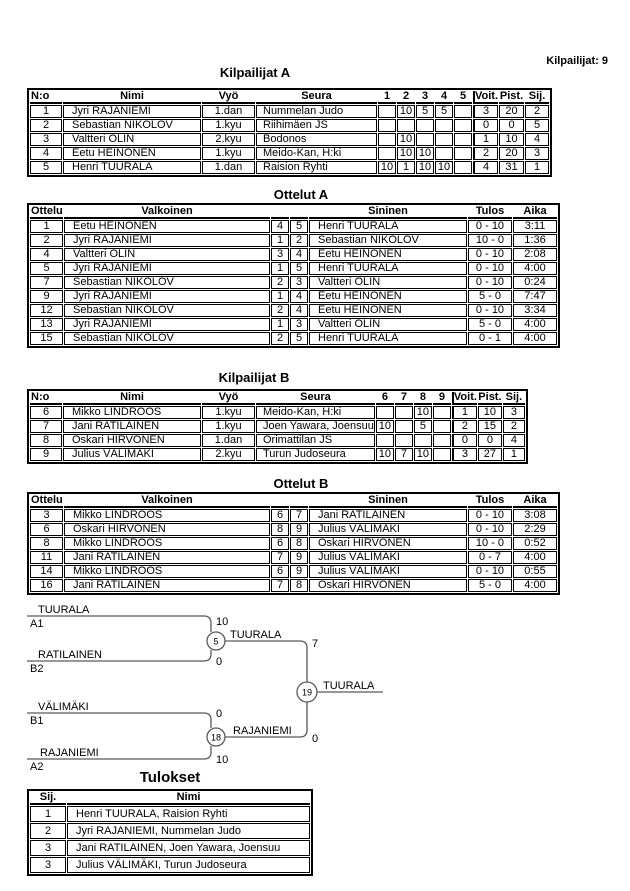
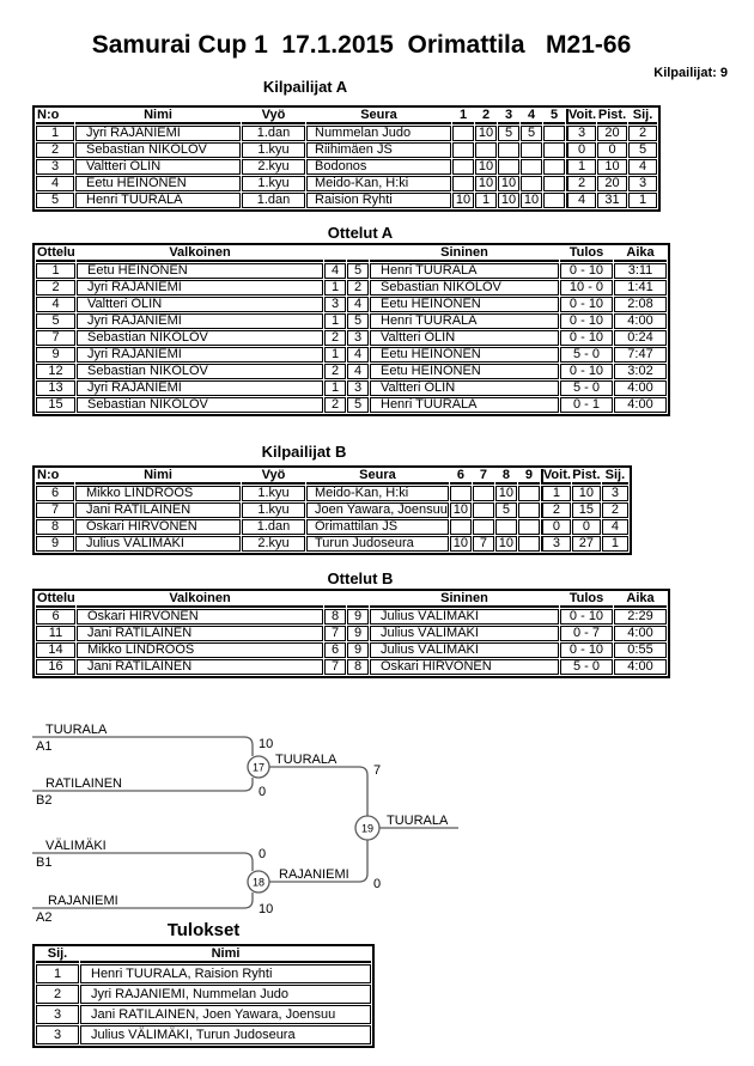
+ Samurai Cup 1 17.1.2015 Orimattila M21-66
  Kilpailijat: 9
  Kilpailijat A
  N:o	Nimi	Vyö	Seura	1	2	3	4	5	Voit.	Pist.	Sij.
  1	Jyri RAJANIEMI	1.dan	Nummelan Judo		10	5	5		3	20	2
  2	Sebastian NIKOLOV	1.kyu	Riihimäen JS						0	0	5
  3	Valtteri OLIN	2.kyu	Bodonos		10				1	10	4
  4	Eetu HEINONEN	1.kyu	Meido-Kan, H:ki		10	10			2	20	3
  5	Henri TUURALA	1.dan	Raision Ryhti	10	1	10	10		4	31	1
  Ottelut A
  Ottelu	Valkoinen			Sininen	Tulos	Aika
  1	Eetu HEINONEN	4	5	Henri TUURALA	0 - 10	3:11
- 2	Jyri RAJANIEMI	1	2	Sebastian NIKOLOV	10 - 0	1:36
+ 2	Jyri RAJANIEMI	1	2	Sebastian NIKOLOV	10 - 0	1:41
  4	Valtteri OLIN	3	4	Eetu HEINONEN	0 - 10	2:08
  5	Jyri RAJANIEMI	1	5	Henri TUURALA	0 - 10	4:00
  7	Sebastian NIKOLOV	2	3	Valtteri OLIN	0 - 10	0:24
  9	Jyri RAJANIEMI	1	4	Eetu HEINONEN	5 - 0	7:47
- 12	Sebastian NIKOLOV	2	4	Eetu HEINONEN	0 - 10	3:34
+ 12	Sebastian NIKOLOV	2	4	Eetu HEINONEN	0 - 10	3:02
  13	Jyri RAJANIEMI	1	3	Valtteri OLIN	5 - 0	4:00
  15	Sebastian NIKOLOV	2	5	Henri TUURALA	0 - 1	4:00
  Kilpailijat B
  N:o	Nimi	Vyö	Seura	6	7	8	9	Voit.	Pist.	Sij.
  6	Mikko LINDROOS	1.kyu	Meido-Kan, H:ki			10		1	10	3
  7	Jani RATILAINEN	1.kyu	Joen Yawara, Joensuu	10		5		2	15	2
  8	Oskari HIRVONEN	1.dan	Orimattilan JS					0	0	4
  9	Julius VÄLIMÄKI	2.kyu	Turun Judoseura	10	7	10		3	27	1
  Ottelut B
  Ottelu	Valkoinen			Sininen	Tulos	Aika
- 3	Mikko LINDROOS	6	7	Jani RATILAINEN	0 - 10	3:08
  6	Oskari HIRVONEN	8	9	Julius VÄLIMÄKI	0 - 10	2:29
- 8	Mikko LINDROOS	6	8	Oskari HIRVONEN	10 - 0	0:52
  11	Jani RATILAINEN	7	9	Julius VÄLIMÄKI	0 - 7	4:00
  14	Mikko LINDROOS	6	9	Julius VÄLIMÄKI	0 - 10	0:55
  16	Jani RATILAINEN	7	8	Oskari HIRVONEN	5 - 0	4:00
  TUURALA
  A1
  10
  RATILAINEN
  B2
  0
- 5
+ 17
  TUURALA
  7
  VÄLIMÄKI
  B1
  0
  RAJANIEMI
  A2
  10
  18
  RAJANIEMI
  0
  19
  TUURALA
  Tulokset
  Sij.	Nimi
  1	Henri TUURALA, Raision Ryhti
  2	Jyri RAJANIEMI, Nummelan Judo
  3	Jani RATILAINEN, Joen Yawara, Joensuu
  3	Julius VÄLIMÄKI, Turun Judoseura
